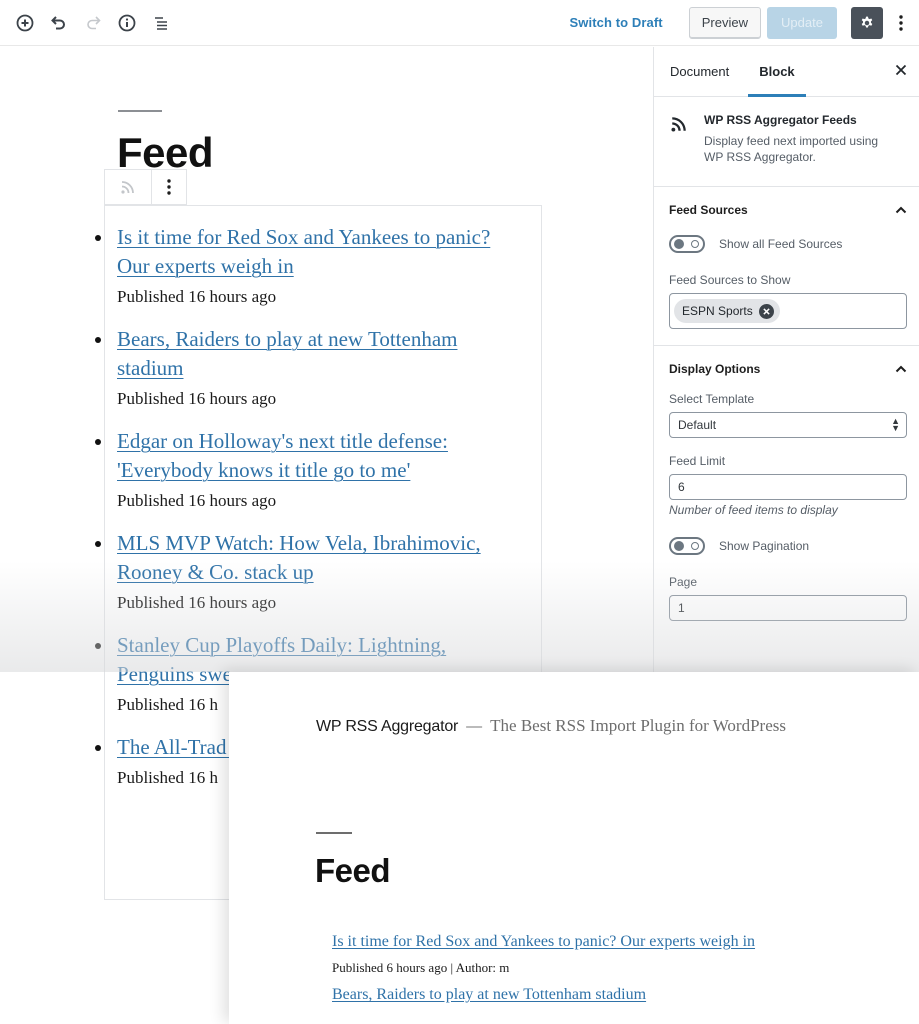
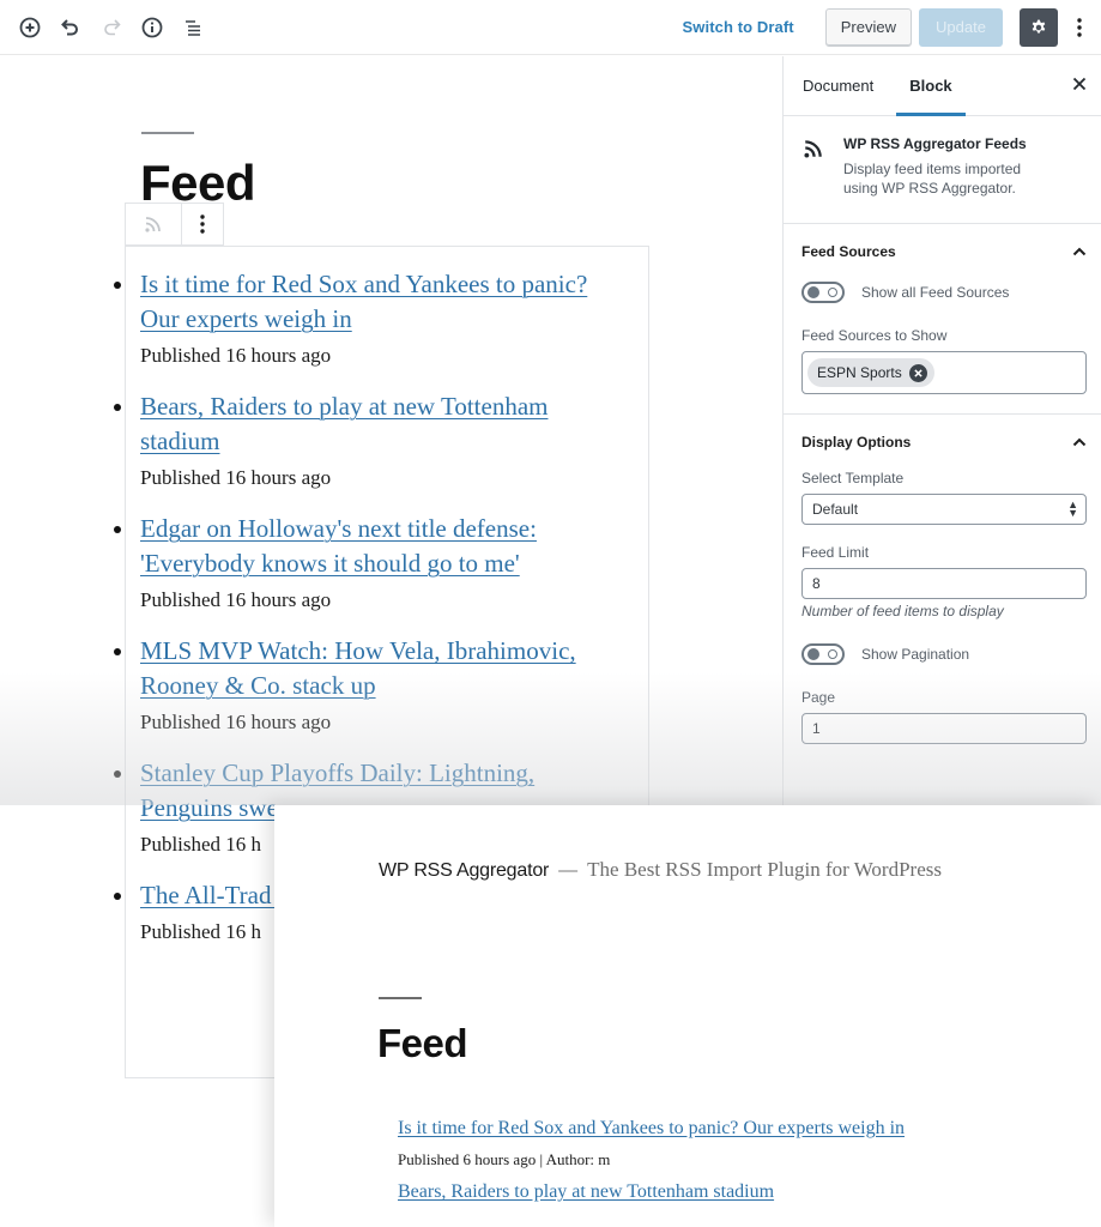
  Switch to Draft
  Preview
  Update
  Feed
  Is it time for Red Sox and Yankees to panic? Our experts weigh in
  Published 16 hours ago
  Bears, Raiders to play at new Tottenham stadium
  Published 16 hours ago
- Edgar on Holloway's next title defense: 'Everybody knows it title go to me'
+ Edgar on Holloway's next title defense: 'Everybody knows it should go to me'
  Published 16 hours ago
  Published 16 h
  Published 16 h
  Document
  Block
  WP RSS Aggregator Feeds
- Display feed next imported using WP RSS Aggregator.
+ Display feed items imported using WP RSS Aggregator.
  Feed Sources
  Show all Feed Sources
  Feed Sources to Show
  ESPN Sports
  Display Options
  Select Template
  Default
  ▲
  ▼
  Feed Limit
- 6
+ 8
  Number of feed items to display
  Show Pagination
  WP RSS Aggregator
  —
  The Best RSS Import Plugin for WordPress
  Feed
  Is it time for Red Sox and Yankees to panic? Our experts weigh in
  Published 6 hours ago | Author: m
  Bears, Raiders to play at new Tottenham stadium
